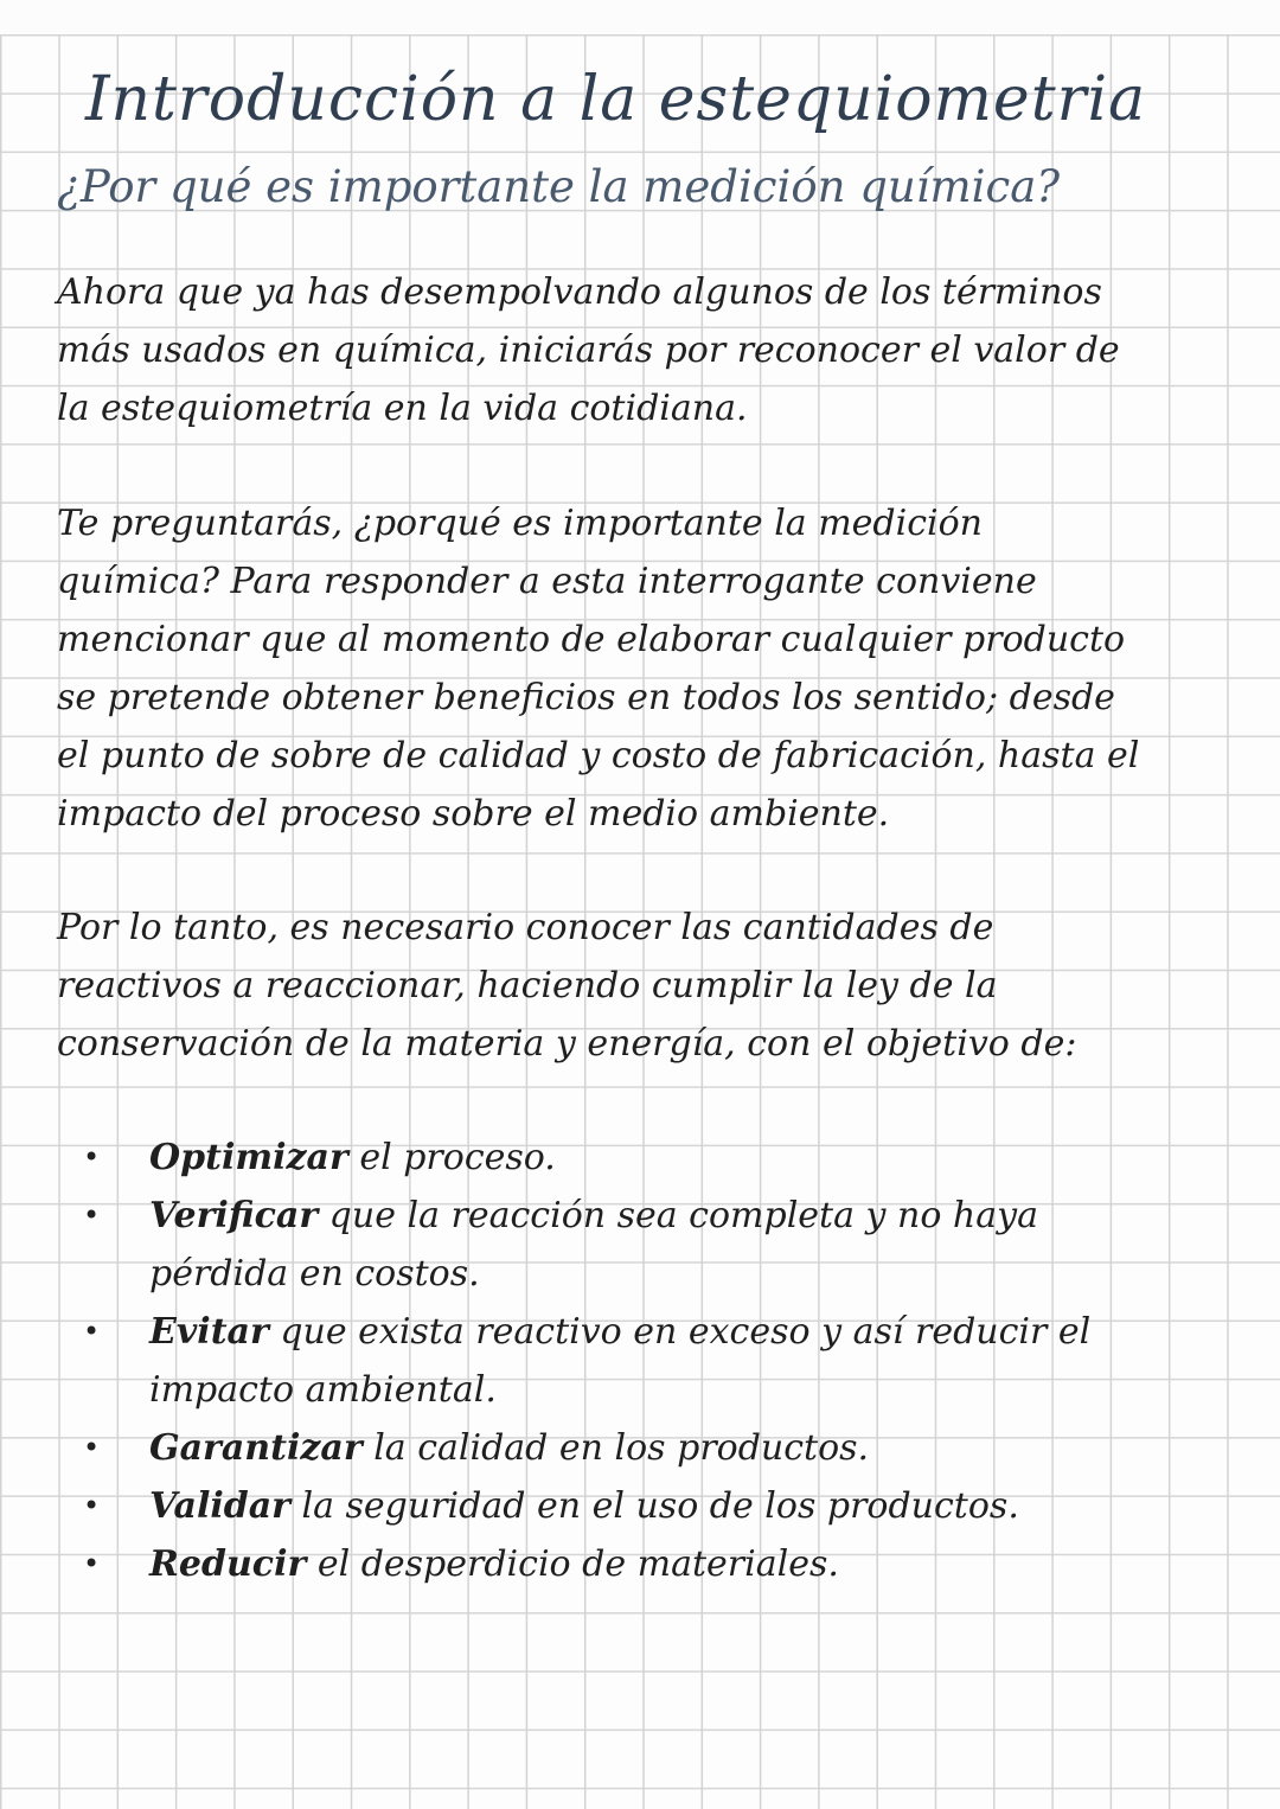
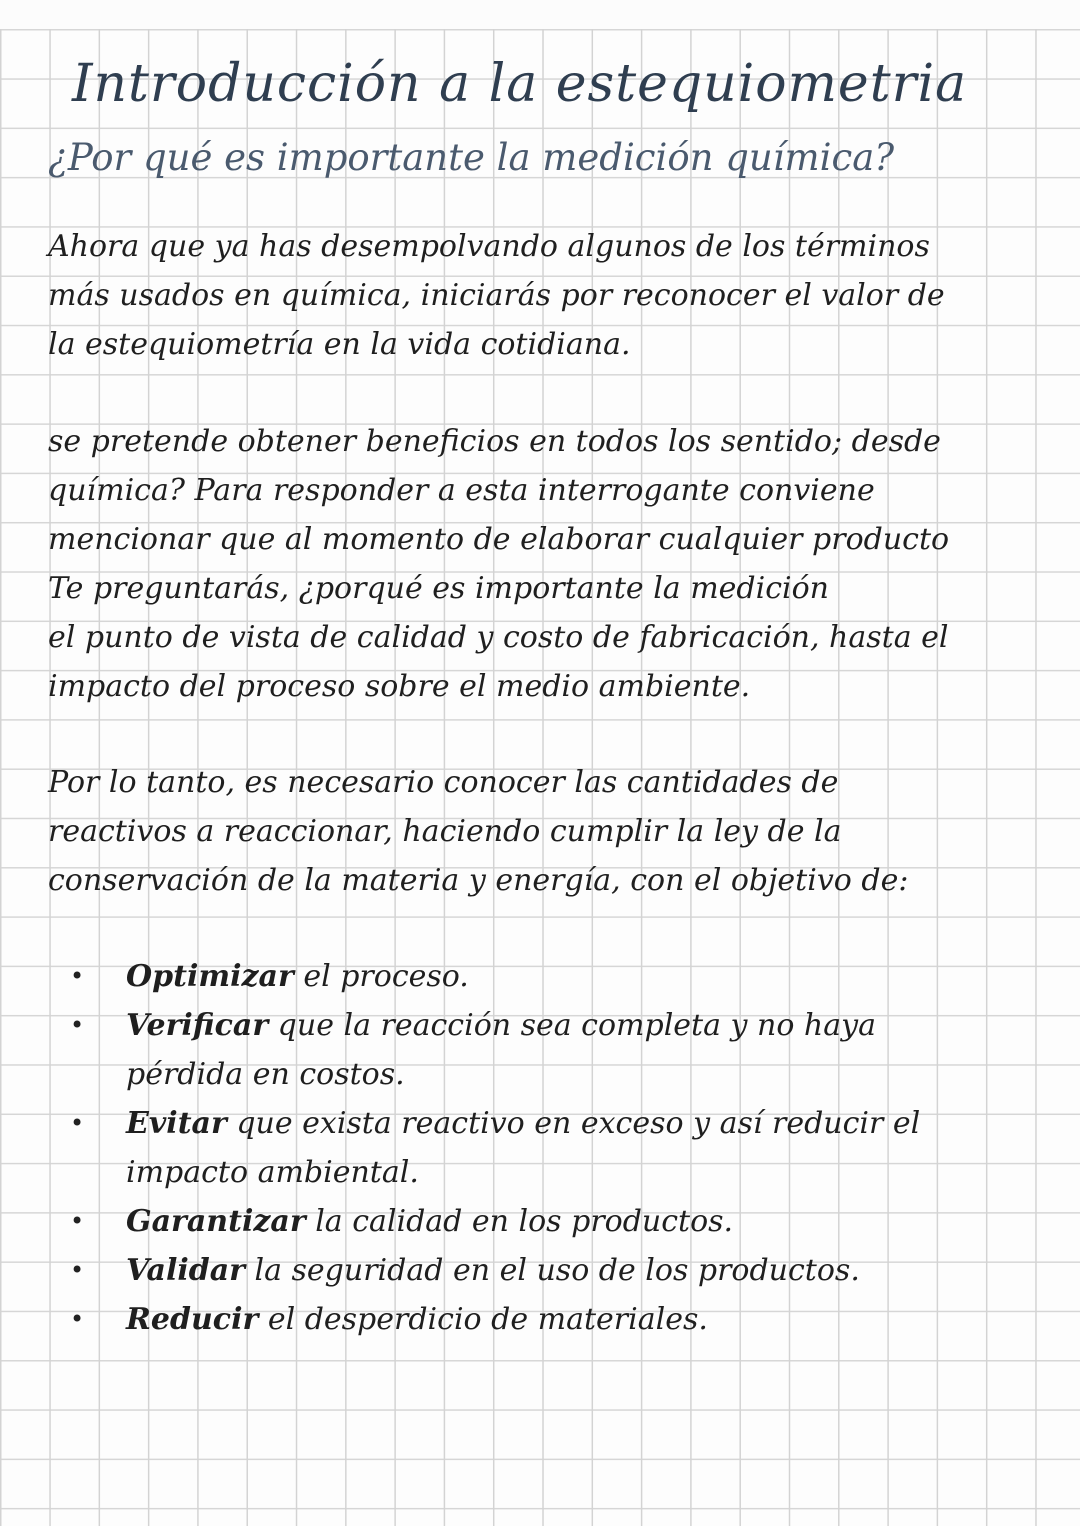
  Introducción a la estequiometria
  ¿Por qué es importante la medición química?
  Ahora que ya has desempolvando algunos de los términos
  más usados en química, iniciarás por reconocer el valor de
  la estequiometría en la vida cotidiana.
- Te preguntarás, ¿porqué es importante la medición
+ se pretende obtener beneficios en todos los sentido; desde
  química? Para responder a esta interrogante conviene
  mencionar que al momento de elaborar cualquier producto
- se pretende obtener beneficios en todos los sentido; desde
+ Te preguntarás, ¿porqué es importante la medición
- el punto de sobre de calidad y costo de fabricación, hasta el
+ el punto de vista de calidad y costo de fabricación, hasta el
  impacto del proceso sobre el medio ambiente.
  Por lo tanto, es necesario conocer las cantidades de
  reactivos a reaccionar, haciendo cumplir la ley de la
  conservación de la materia y energía, con el objetivo de:
  •
  Optimizar el proceso.
  •
  Verificar que la reacción sea completa y no haya
  pérdida en costos.
  •
  Evitar que exista reactivo en exceso y así reducir el
  impacto ambiental.
  •
  Garantizar la calidad en los productos.
  •
  Validar la seguridad en el uso de los productos.
  •
  Reducir el desperdicio de materiales.
